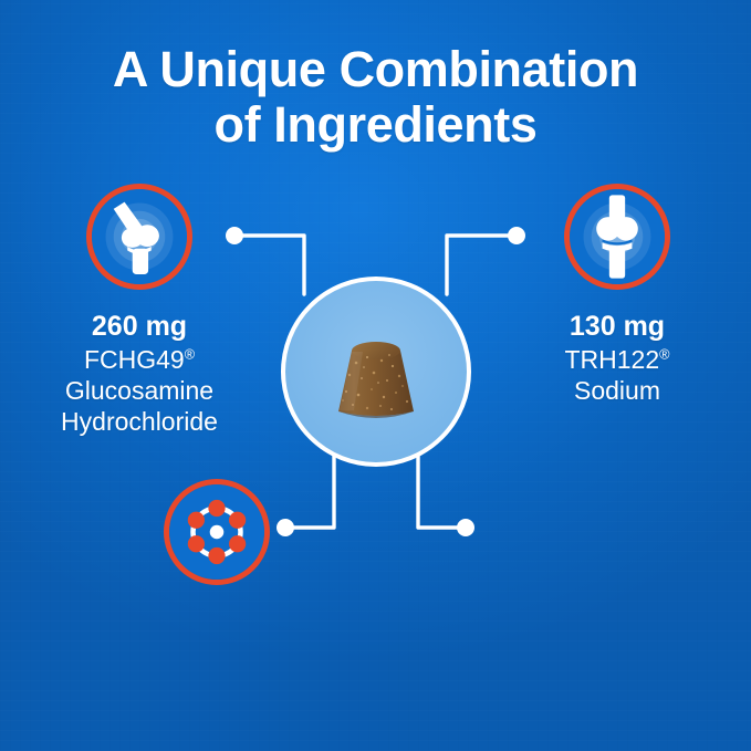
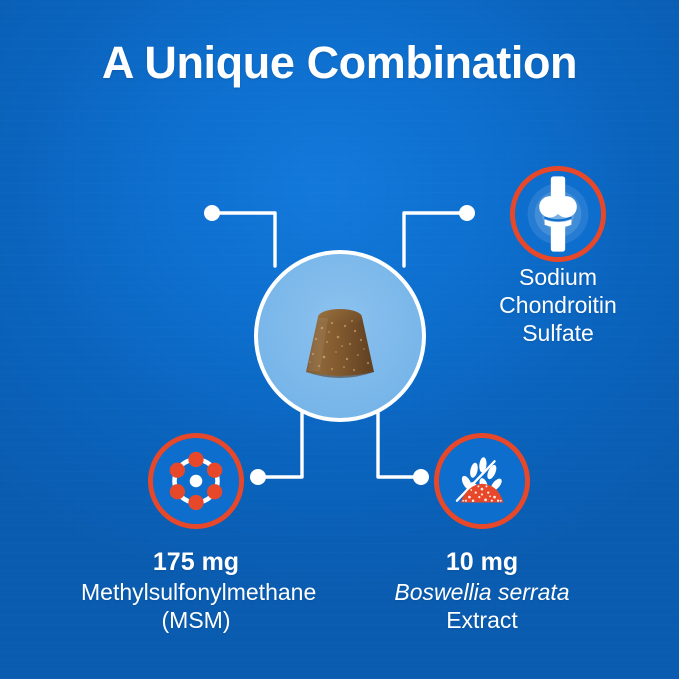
  A Unique Combination
- of Ingredients
- 260 mg
- FCHG49®
- Glucosamine
- Hydrochloride
- 130 mg
- TRH122®
  Sodium
+ Chondroitin
+ Sulfate
+ 175 mg
+ Methylsulfonylmethane
+ (MSM)
+ 10 mg
+ Boswellia serrata
+ Extract
